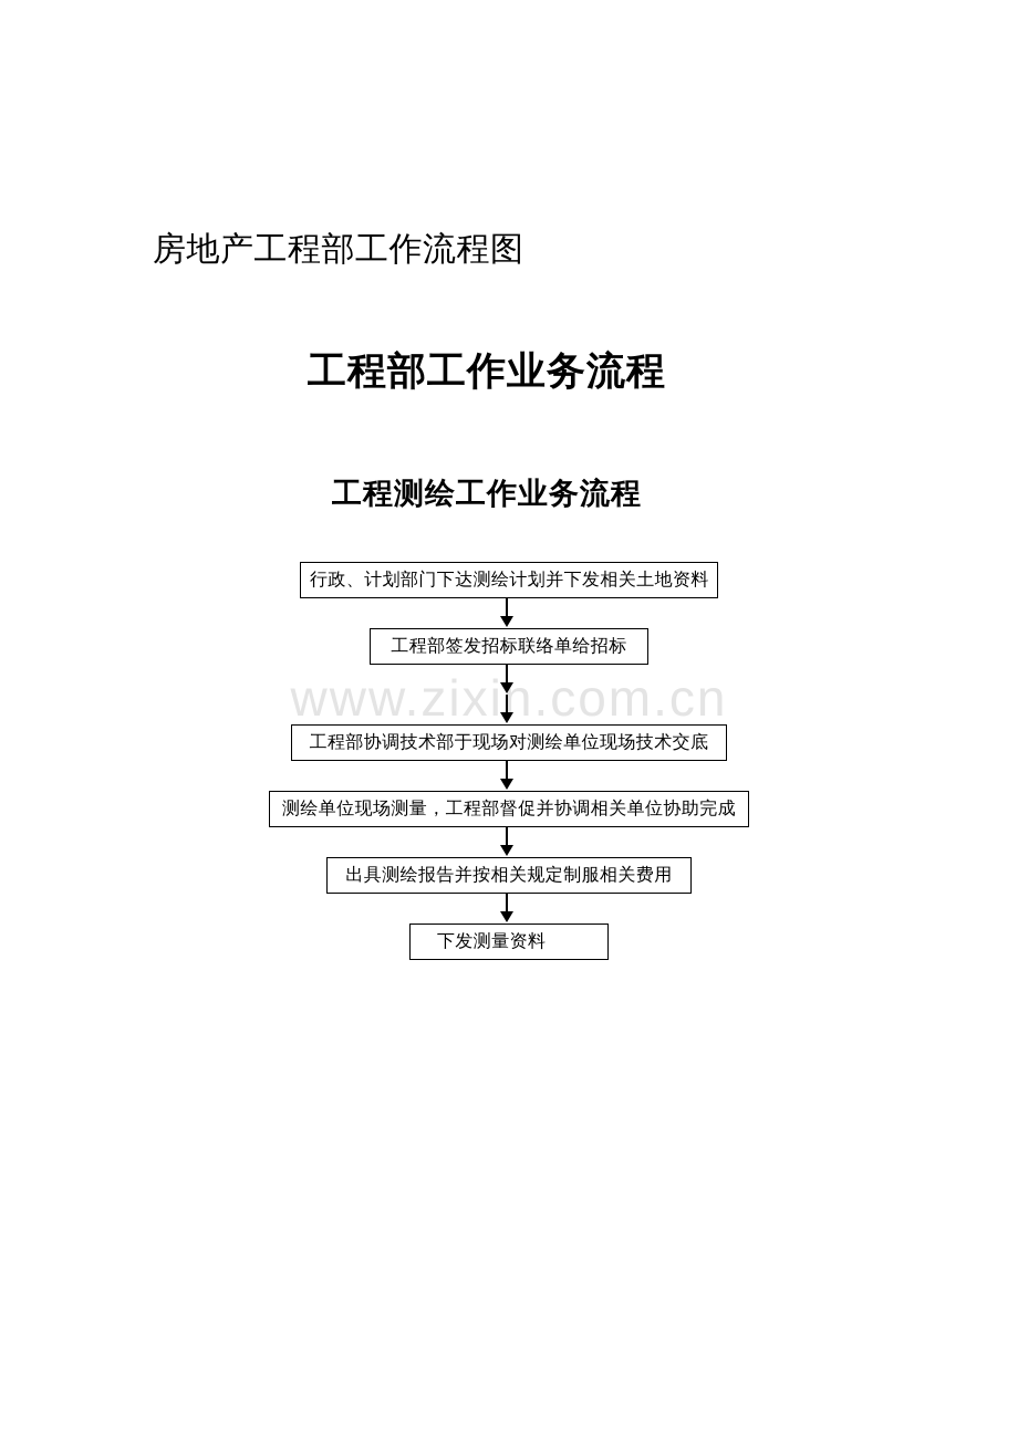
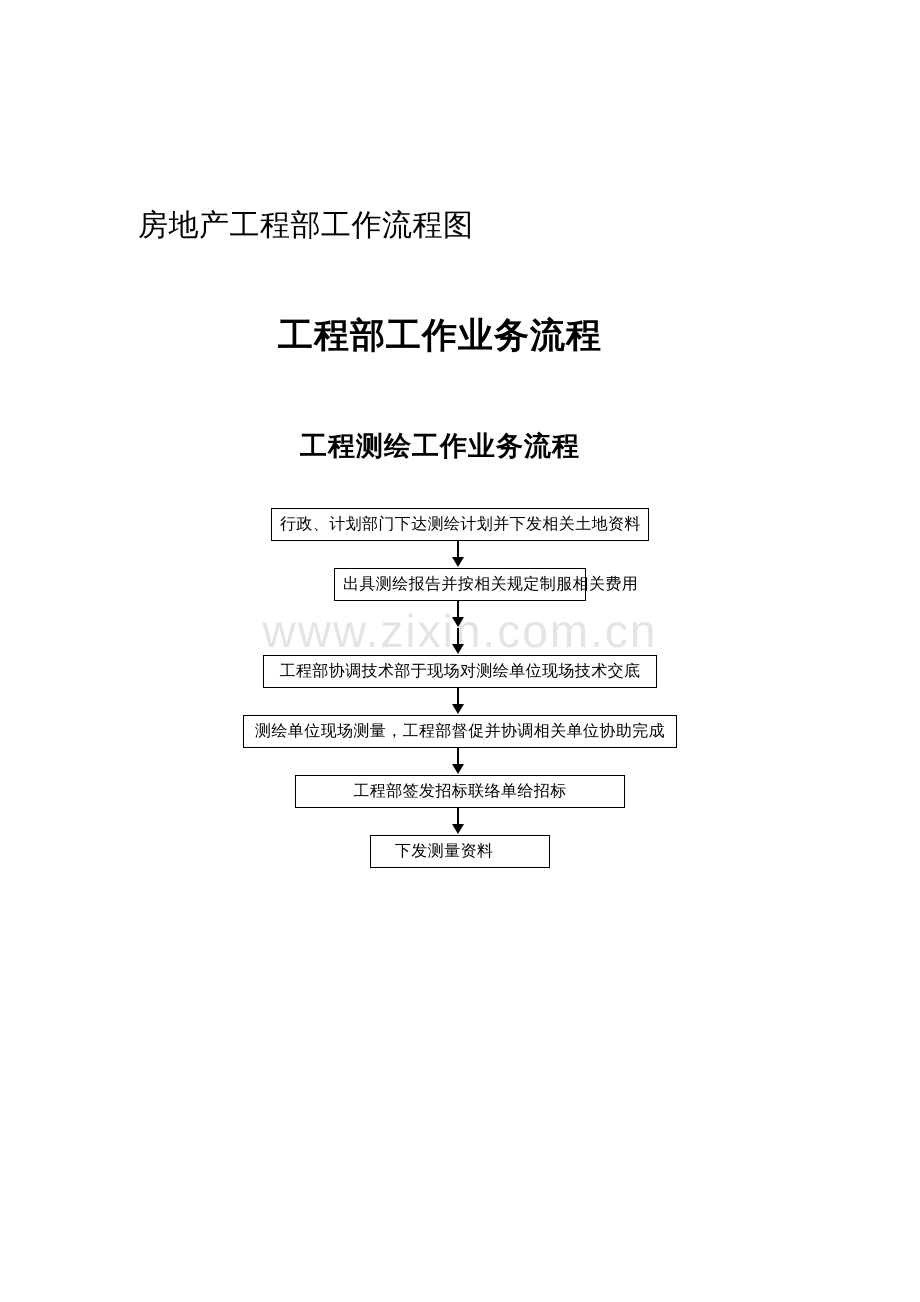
  www.zixin.com.cn
  房地产工程部工作流程图
  工程部工作业务流程
  工程测绘工作业务流程
  行政、计划部门下达测绘计划并下发相关土地资料
- 工程部签发招标联络单给招标
+ 出具测绘报告并按相关规定制服相关费用
  工程部协调技术部于现场对测绘单位现场技术交底
  测绘单位现场测量，工程部督促并协调相关单位协助完成
- 出具测绘报告并按相关规定制服相关费用
+ 工程部签发招标联络单给招标
  下发测量资料
